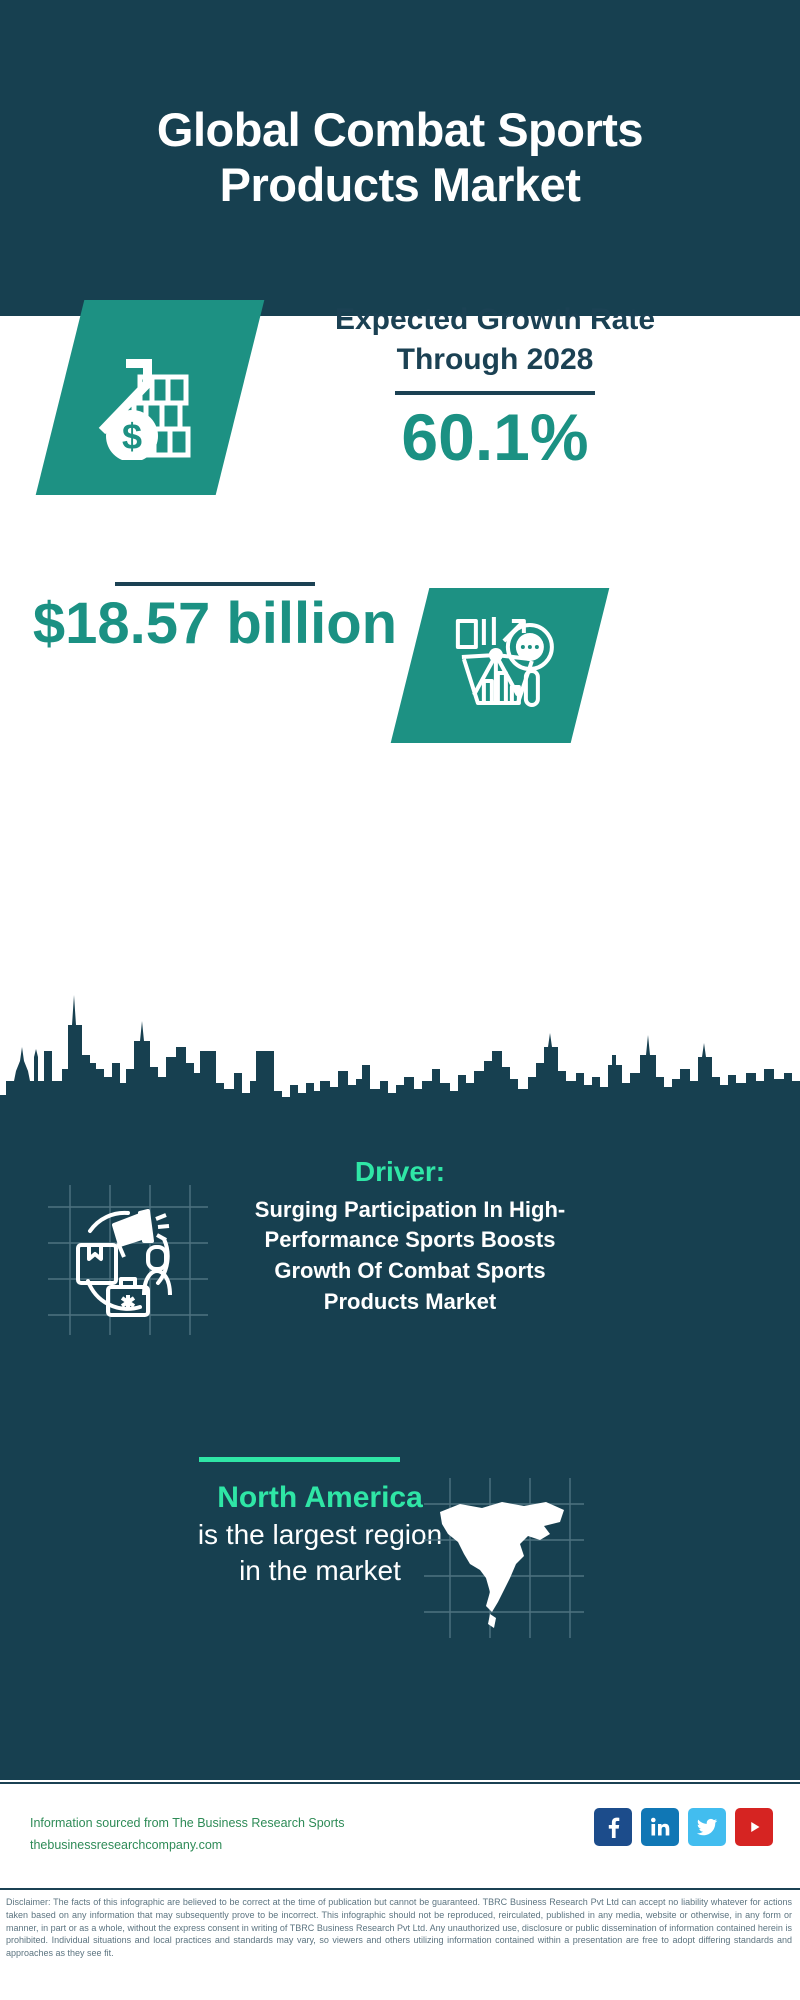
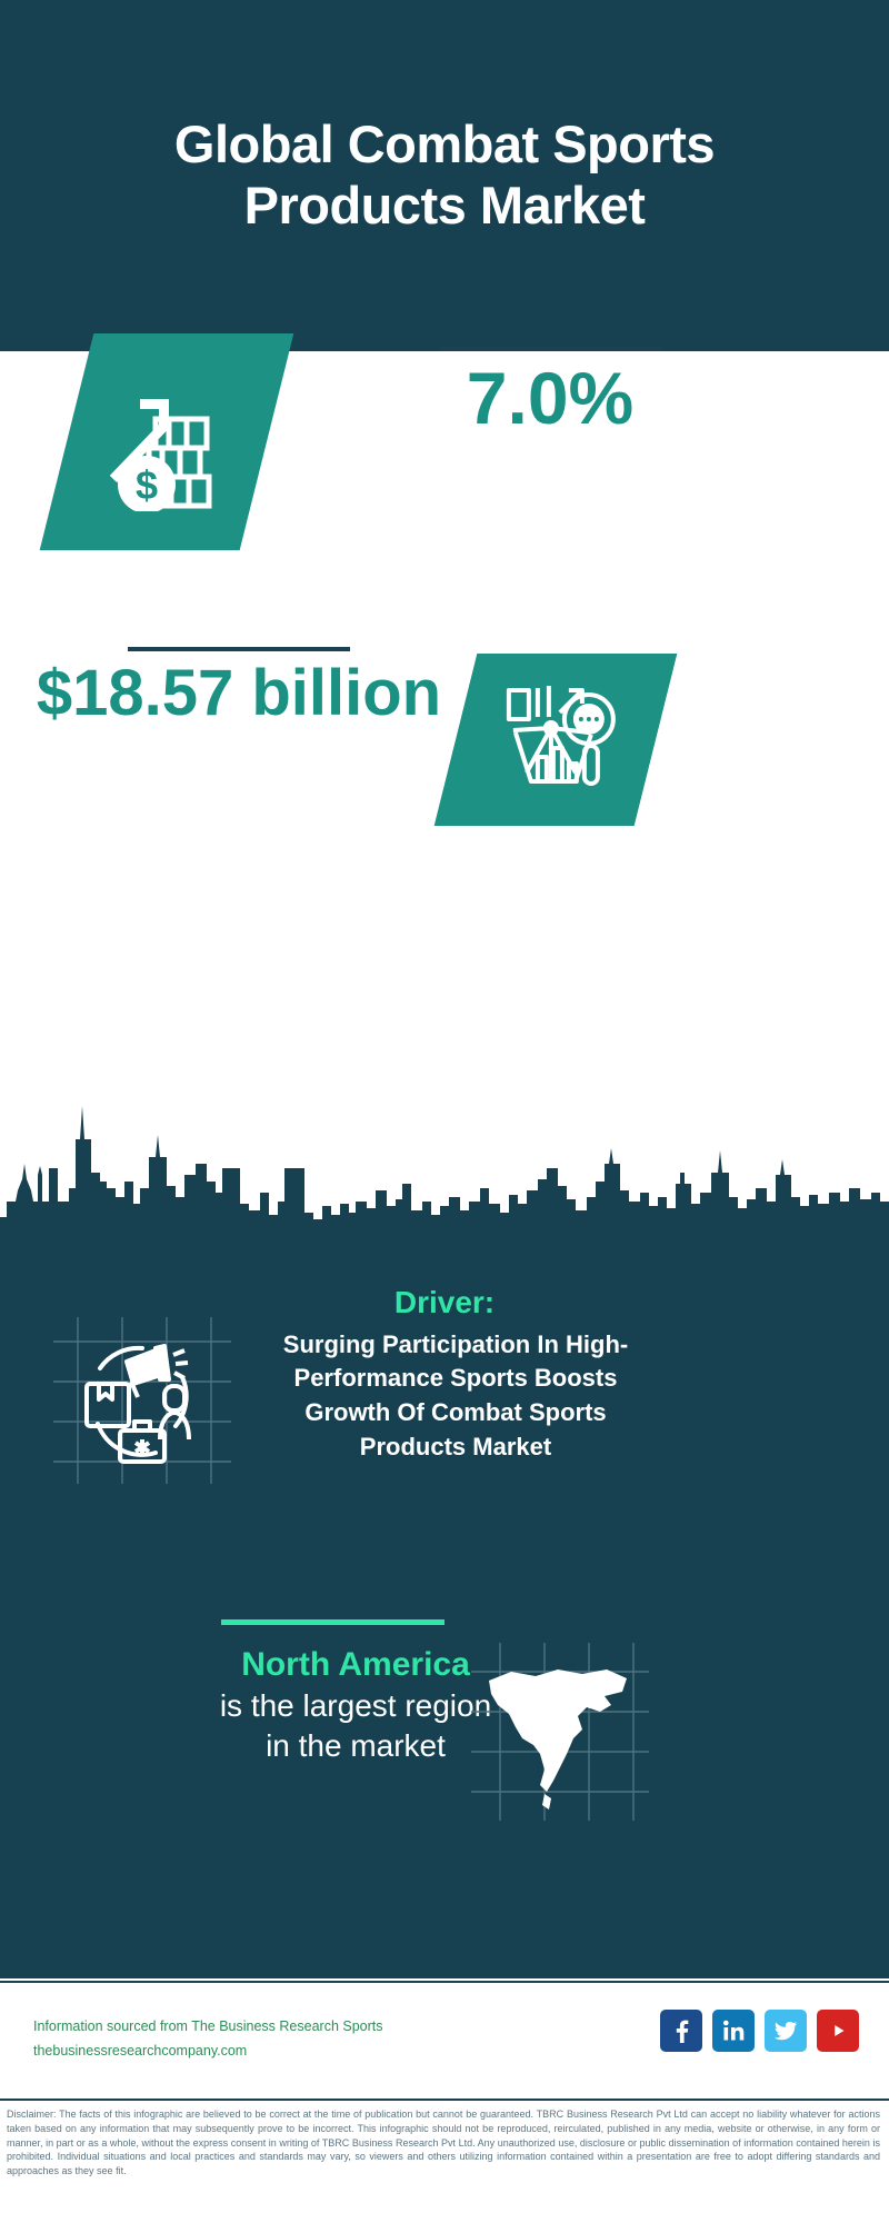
  Global Combat Sports Products Market
- Expected Growth Rate Through 2028
- 60.1%
+ 7.0%
  $18.57 billion
  Driver:
  Surging Participation In High-Performance Sports Boosts Growth Of Combat Sports Products Market
  North America
  is the largest region
  in the market
  Information sourced from The Business Research Sports
  thebusinessresearchcompany.com
  Disclaimer: The facts of this infographic are believed to be correct at the time of publication but cannot be guaranteed. TBRC Business Research Pvt Ltd can accept no liability whatever for actions taken based on any information that may subsequently prove to be incorrect. This infographic should not be reproduced, reirculated, published in any media, website or otherwise, in any form or manner, in part or as a whole, without the express consent in writing of TBRC Business Research Pvt Ltd. Any unauthorized use, disclosure or public dissemination of information contained herein is prohibited. Individual situations and local practices and standards may vary, so viewers and others utilizing information contained within a presentation are free to adopt differing standards and approaches as they see fit.
